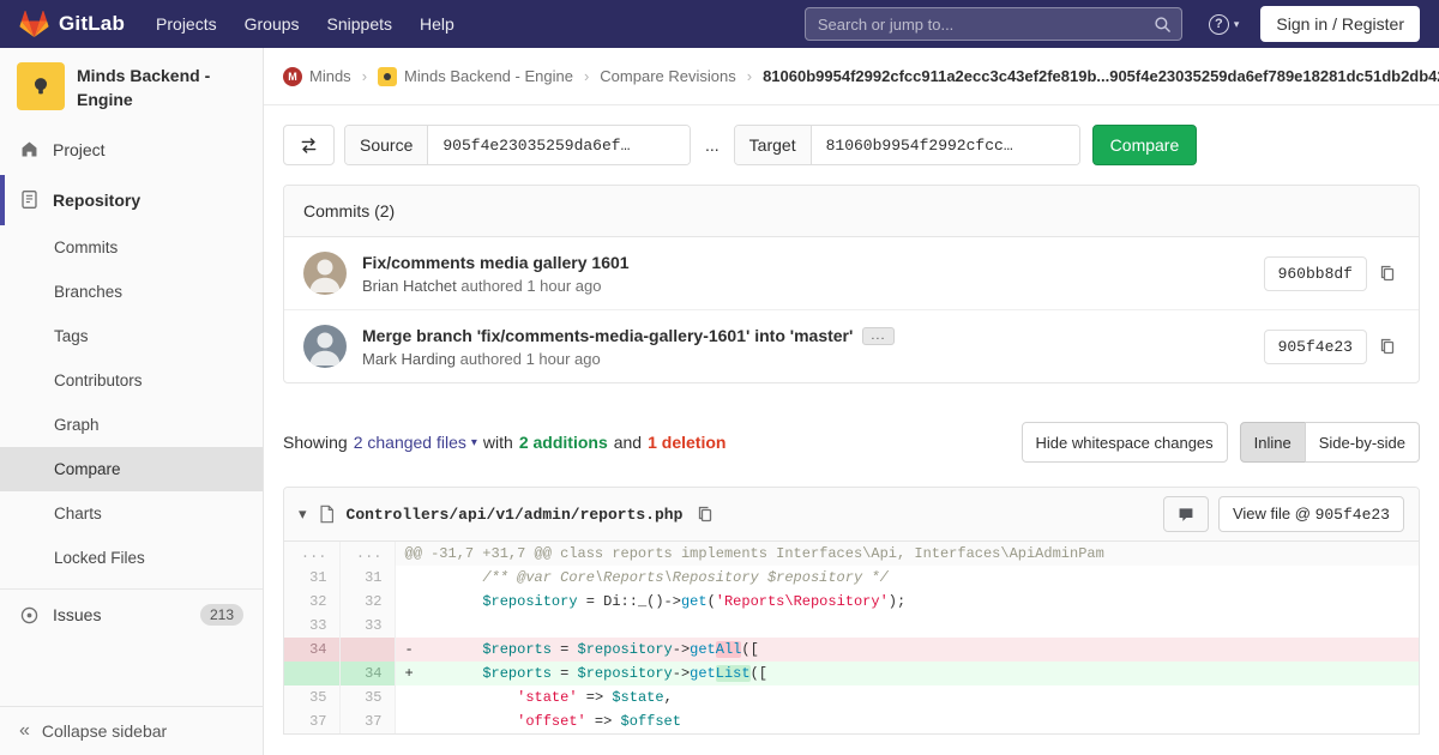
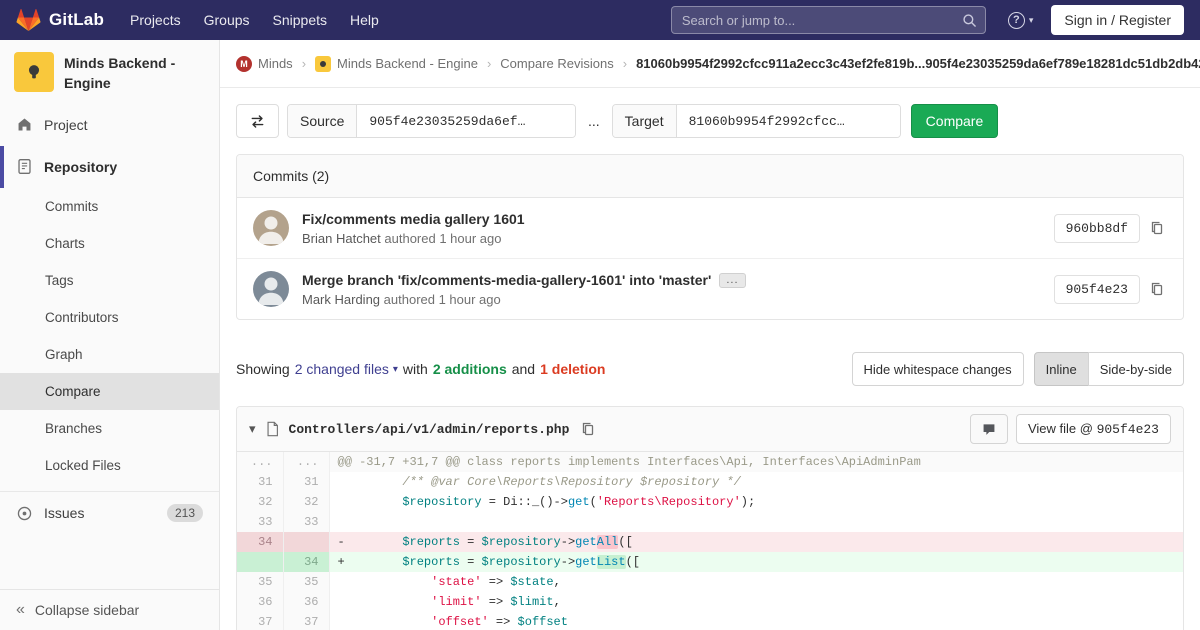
  GitLab
  Projects
  Groups
  Snippets
  Help
  Search or jump to...
  ?
  ▾
  Sign in / Register
  Minds Backend - Engine
  Project
  Repository
  Commits
- Branches
+ Charts
  Tags
  Contributors
  Graph
  Compare
- Charts
+ Branches
  Locked Files
  Issues
  213
  «
  Collapse sidebar
  M
  Minds
  ›
  Minds Backend - Engine
  ›
  Compare Revisions
  ›
  81060b9954f2992cfcc911a2ecc3c43ef2fe819b...905f4e23035259da6ef789e18281dc51db2db4
  Source
  905f4e23035259da6ef…
  ...
  Target
  81060b9954f2992cfcc…
  Compare
  Commits (2)
  Fix/comments media gallery 1601
  Brian Hatchet authored 1 hour ago
  960bb8df
  Merge branch 'fix/comments-media-gallery-1601' into 'master' ...
  Mark Harding authored 1 hour ago
  905f4e23
  Showing
  2 changed files
  ▾
  with
  2 additions
  and
  1 deletion
  Hide whitespace changes
  Inline
  Side-by-side
  ▾
  Controllers/api/v1/admin/reports.php
  View file @ 905f4e23
  ...	...	@@ -31,7 +31,7 @@ class reports implements Interfaces\Api, Interfaces\ApiAdminPam
  31	31	/** @var Core\Reports\Repository $repository */
  32	32	$repository = Di::_()->get('Reports\Repository');
  33	33
  34		- $reports = $repository->getAll([
  	34	+ $reports = $repository->getList([
  35	35	'state' => $state,
+ 36	36	'limit' => $limit,
  37	37	'offset' => $offset
